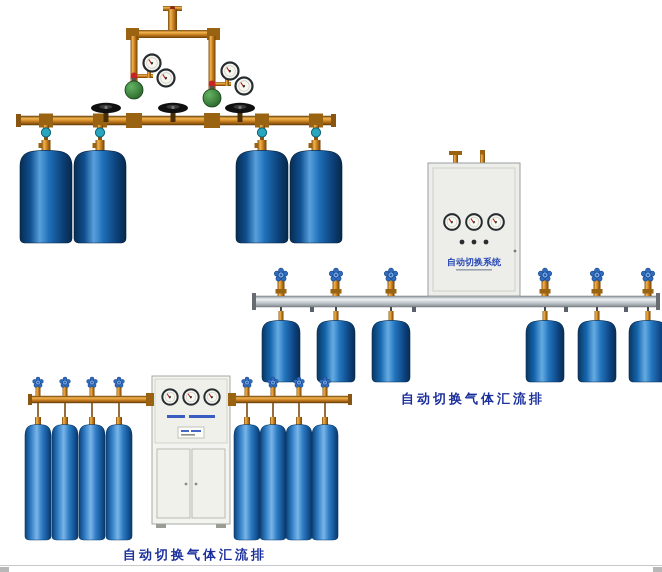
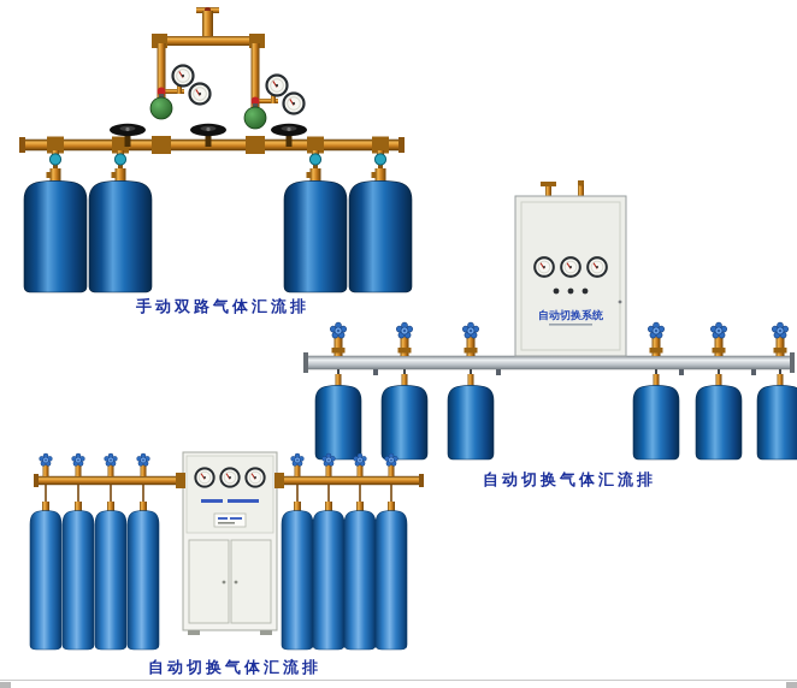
+ 手动双路气体汇流排
  自动切换系统
  自动切换气体汇流排
  自动切换气体汇流排
